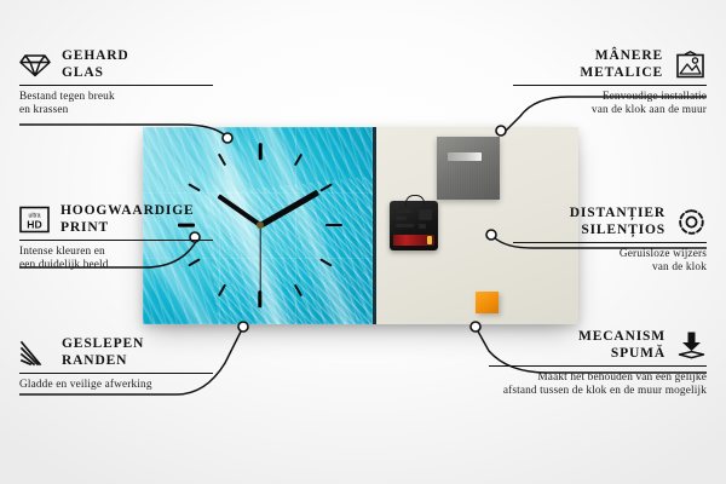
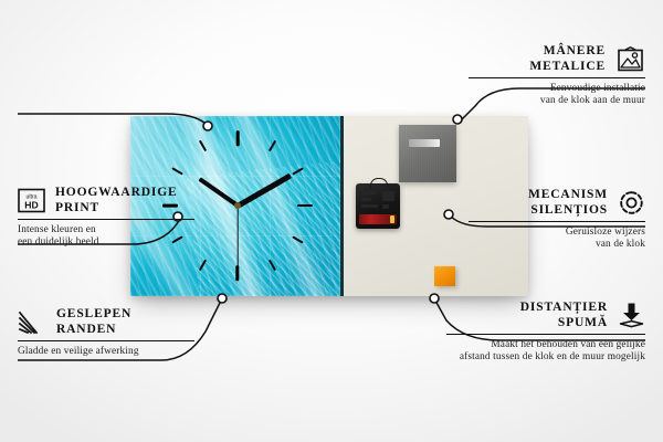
- GEHARD
- GLAS
- Bestand tegen breuk
- en krassen
  HD
  HOOGWAARDIGE
  PRINT
  Intense kleuren en
  een duidelijk beeld
  GESLEPEN
  RANDEN
  Gladde en veilige afwerking
  MÂNERE
  METALICE
  Eenvoudige installatie
  van de klok aan de muur
- DISTANȚIER
+ MECANISM
  SILENȚIOS
  Geruisloze wijzers
  van de klok
- MECANISM
+ DISTANȚIER
  SPUMĂ
  Maakt het behouden van een gelijke
  afstand tussen de klok en de muur mogelijk
